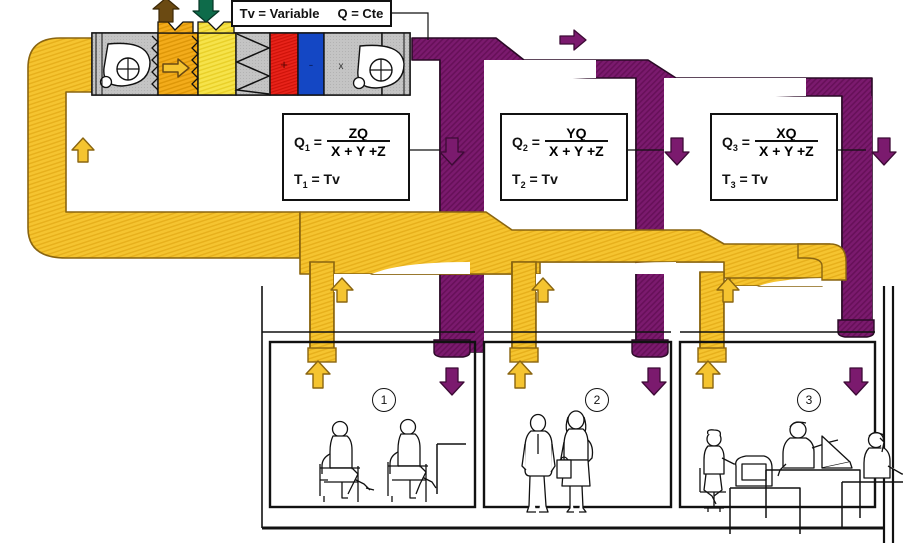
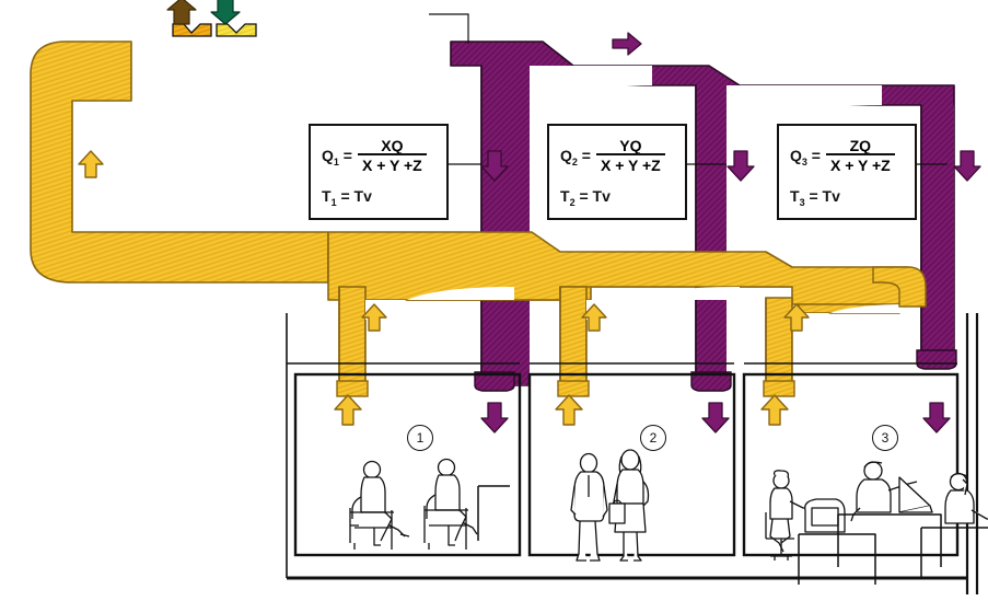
- +
- -
- x
- Tv = Variable
- Q = Cte
  Q1 =
- ZQ
+ XQ
  X + Y +Z
  T1 = Tv
  Q2 =
  YQ
  X + Y +Z
  T2 = Tv
  Q3 =
- XQ
+ ZQ
  X + Y +Z
  T3 = Tv
  1
  2
  3
